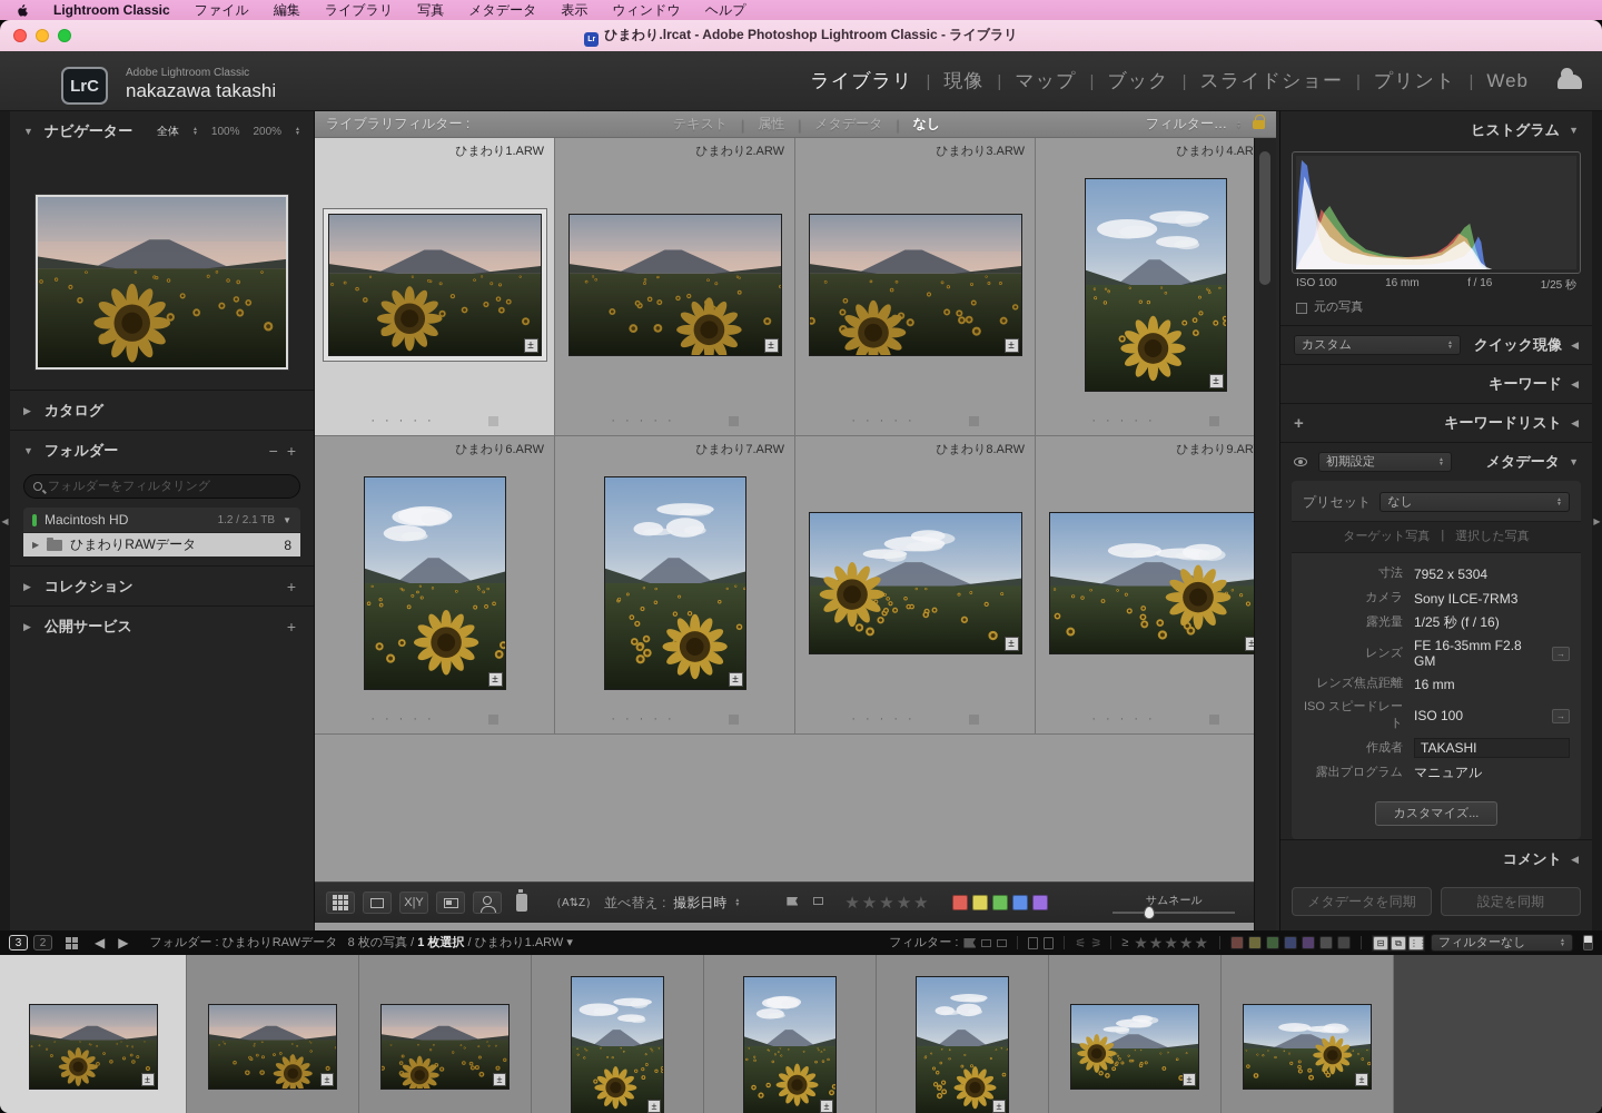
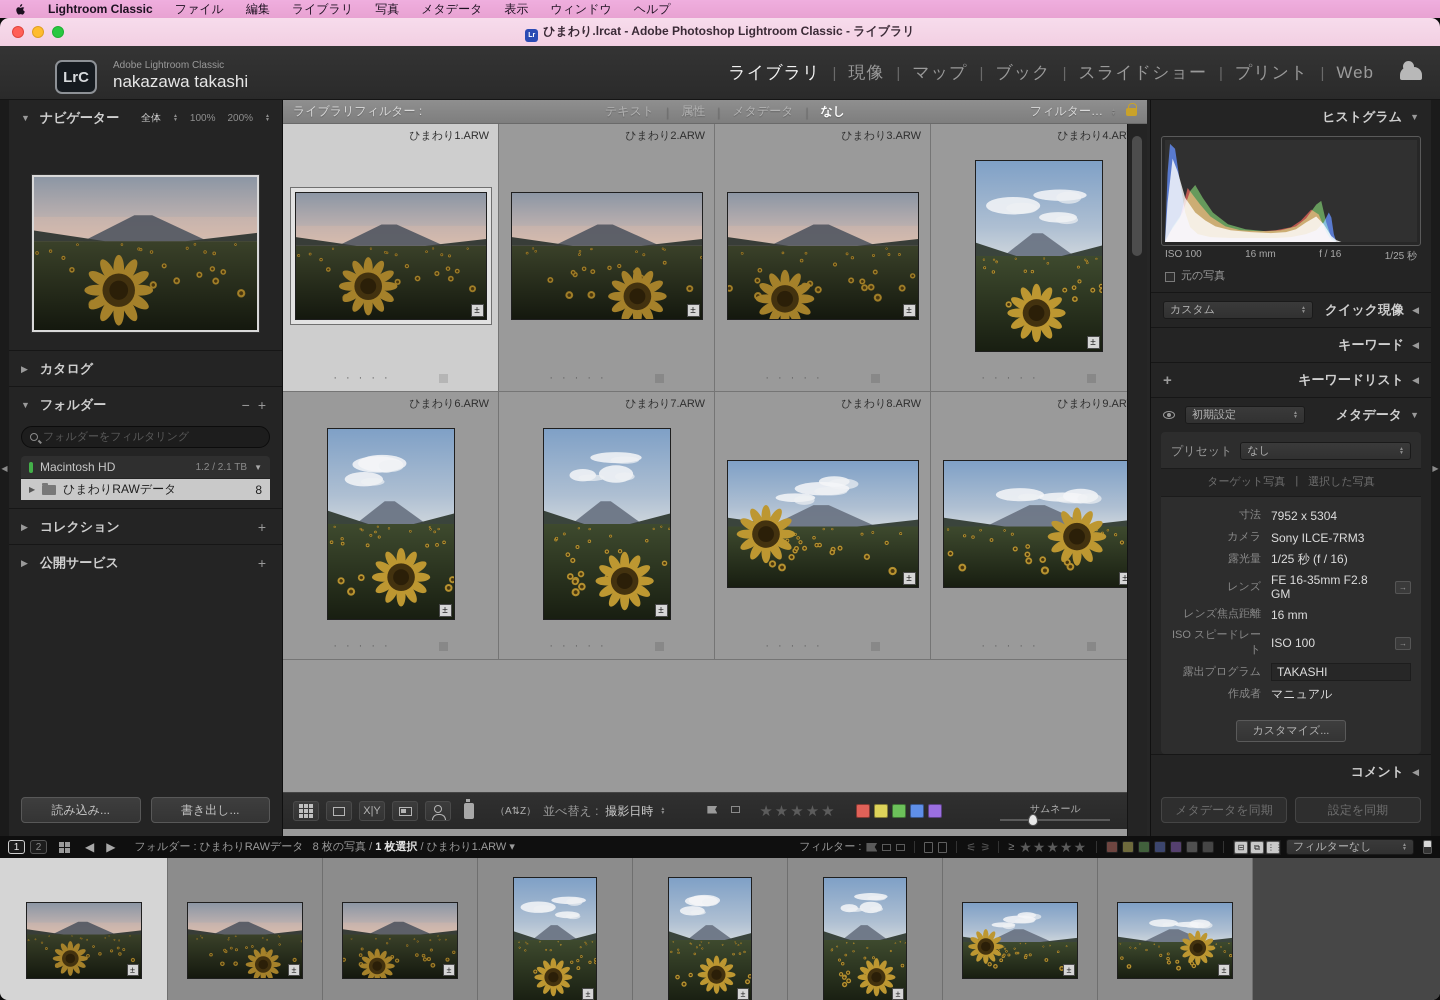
  Lightroom Classic
  ファイル
  編集
  ライブラリ
  写真
  メタデータ
  表示
  ウィンドウ
  ヘルプ
  ひまわり.lrcat - Adobe Photoshop Lightroom Classic - ライブラリ
  LrC
  Adobe Lightroom Classic
  nakazawa takashi
  ライブラリ
  |
  現像
  |
  マップ
  |
  ブック
  |
  スライドショー
  |
  プリント
  |
  Web
  ◀
  ▶
  ▼
  ナビゲーター
  全体
  100%
  200%
  ▶
  カタログ
  ▼
  フォルダー
  −
  +
  フォルダーをフィルタリング
  Macintosh HD
  1.2 / 2.1 TB
  ▼
  ▶
  ひまわりRAWデータ
  8
  ▶
  コレクション
  +
  ▶
  公開サービス
  +
+ 読み込み...
+ 書き出し...
  ライブラリフィルター :
  テキスト
  |
  属性
  |
  メタデータ
  |
  なし
  フィルター…
  ひまわり1.ARW
  ±
  ·····
  ひまわり2.ARW
  ±
  ·····
  ひまわり3.ARW
  ±
  ·····
  ひまわり4.AR
  ±
  ·····
  ひまわり6.ARW
  ±
  ·····
  ひまわり7.ARW
  ±
  ·····
  ひまわり8.ARW
  ±
  ·····
  ひまわり9.AR
  ±
  ·····
  X|Y
  （A⇅Z）
  並べ替え :
  撮影日時
  ★★★★★
  サムネール
  ヒストグラム
  ▼
  ISO 100
  16 mm
  f / 16
  1/25 秒
  元の写真
  カスタム
  クイック現像
  ◀
  キーワード
  ◀
  +
  キーワードリスト
  ◀
  初期設定
  メタデータ
  ▼
  プリセット
  なし
  ターゲット写真
  |
  選択した写真
  寸法
  7952 x 5304
  カメラ
  Sony ILCE-7RM3
  露光量
  1/25 秒 (f / 16)
  レンズ
  FE 16-35mm F2.8 GM
  →
  レンズ焦点距離
  16 mm
  ISO スピードレート
  ISO 100
  →
- 作成者
+ 露出プログラム
  TAKASHI
- 露出プログラム
+ 作成者
  マニュアル
  カスタマイズ...
  コメント
  ◀
  メタデータを同期
  設定を同期
- 3
+ 1
  2
  ◀
  ▶
  フォルダー : ひまわりRAWデータ 8 枚の写真 / 1 枚選択 / ひまわり1.ARW ▾
  フィルター :
  ⚟
  ⚞
  ≥
  ★★★★★
  ⊟
  ⧉
  ⋮⋮
  フィルターなし
  ±
  ±
  ±
  ±
  ±
  ±
  ±
  ±
